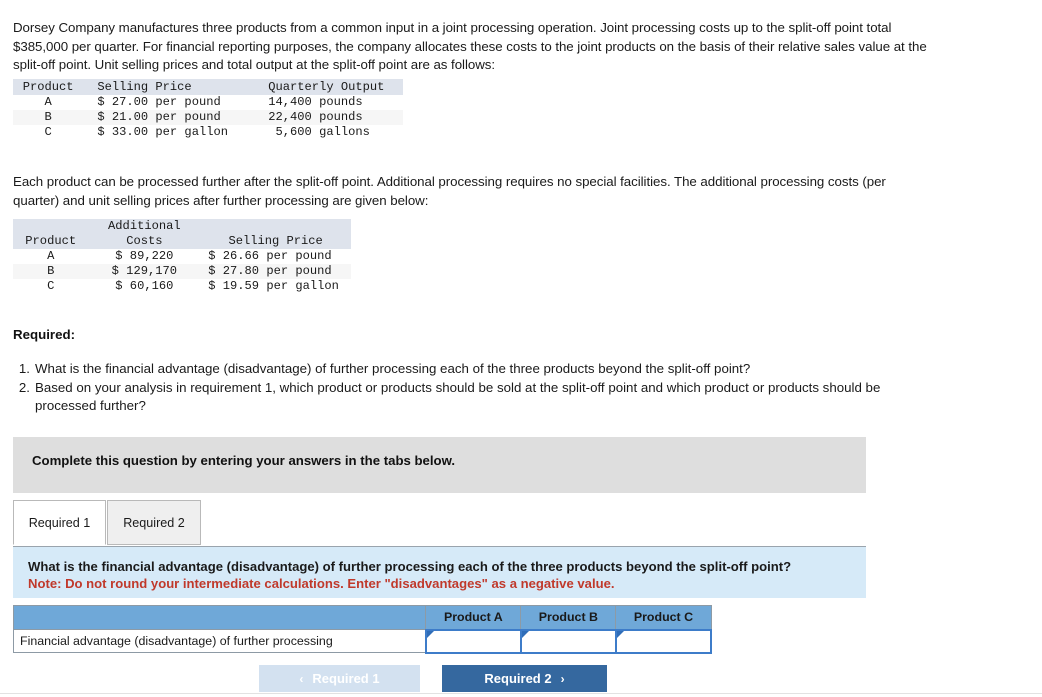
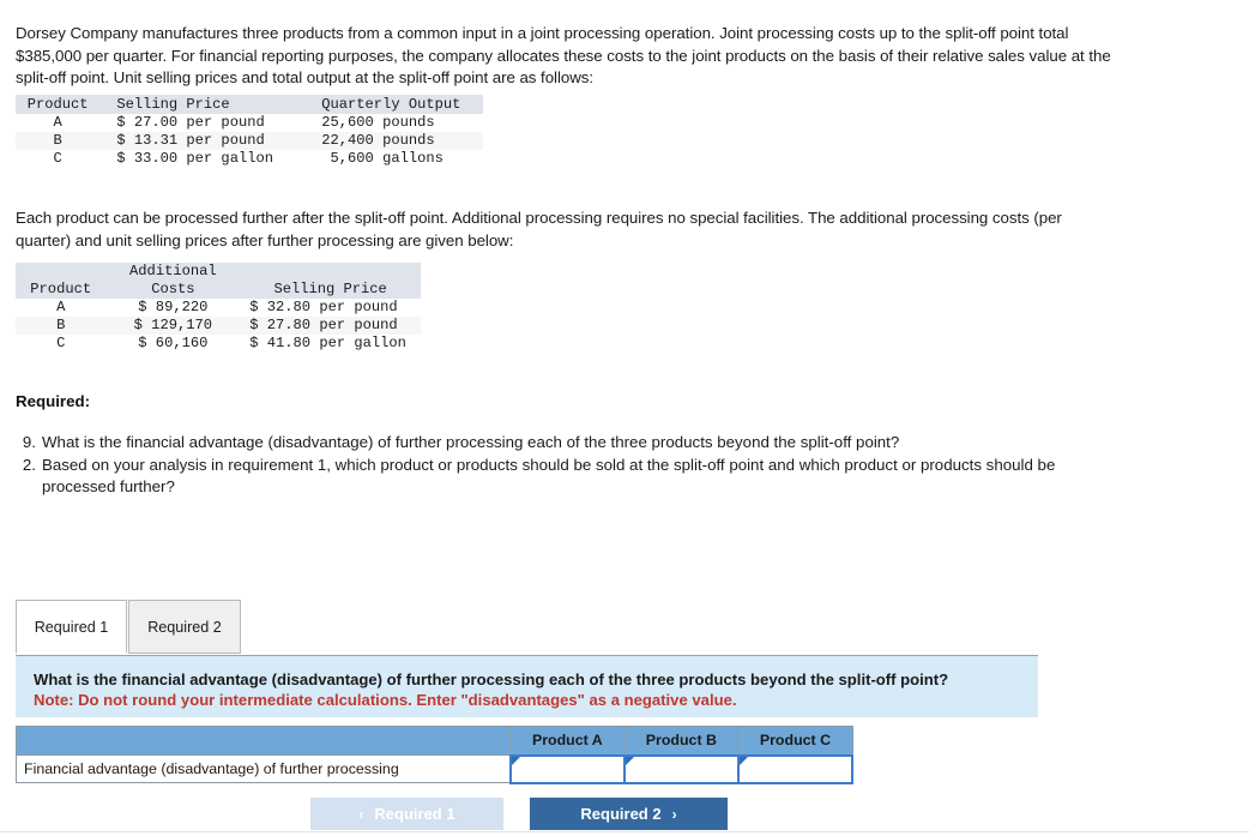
  Dorsey Company manufactures three products from a common input in a joint processing operation. Joint processing costs up to the split-off point total $385,000 per quarter. For financial reporting purposes, the company allocates these costs to the joint products on the basis of their relative sales value at the split-off point. Unit selling prices and total output at the split-off point are as follows:
  Product	Selling Price	Quarterly Output
- A	$ 27.00 per pound	14,400 pounds
+ A	$ 27.00 per pound	25,600 pounds
- B	$ 21.00 per pound	22,400 pounds
+ B	$ 13.31 per pound	22,400 pounds
  C	$ 33.00 per gallon	5,600 gallons
  Each product can be processed further after the split-off point. Additional processing requires no special facilities. The additional processing costs (per quarter) and unit selling prices after further processing are given below:
  	Additional
  Product	Costs	Selling Price
- A	$ 89,220	$ 26.66 per pound
+ A	$ 89,220	$ 32.80 per pound
  B	$ 129,170	$ 27.80 per pound
- C	$ 60,160	$ 19.59 per gallon
+ C	$ 60,160	$ 41.80 per gallon
  Required:
- 1.
+ 9.
  What is the financial advantage (disadvantage) of further processing each of the three products beyond the split-off point?
  2.
  Based on your analysis in requirement 1, which product or products should be sold at the split-off point and which product or products should be processed further?
- Complete this question by entering your answers in the tabs below.
  Required 1
  Required 2
  What is the financial advantage (disadvantage) of further processing each of the three products beyond the split-off point?
  Note: Do not round your intermediate calculations. Enter "disadvantages" as a negative value.
  	Product A	Product B	Product C
  Financial advantage (disadvantage) of further processing
  ‹
  Required 1
  Required 2
  ›
